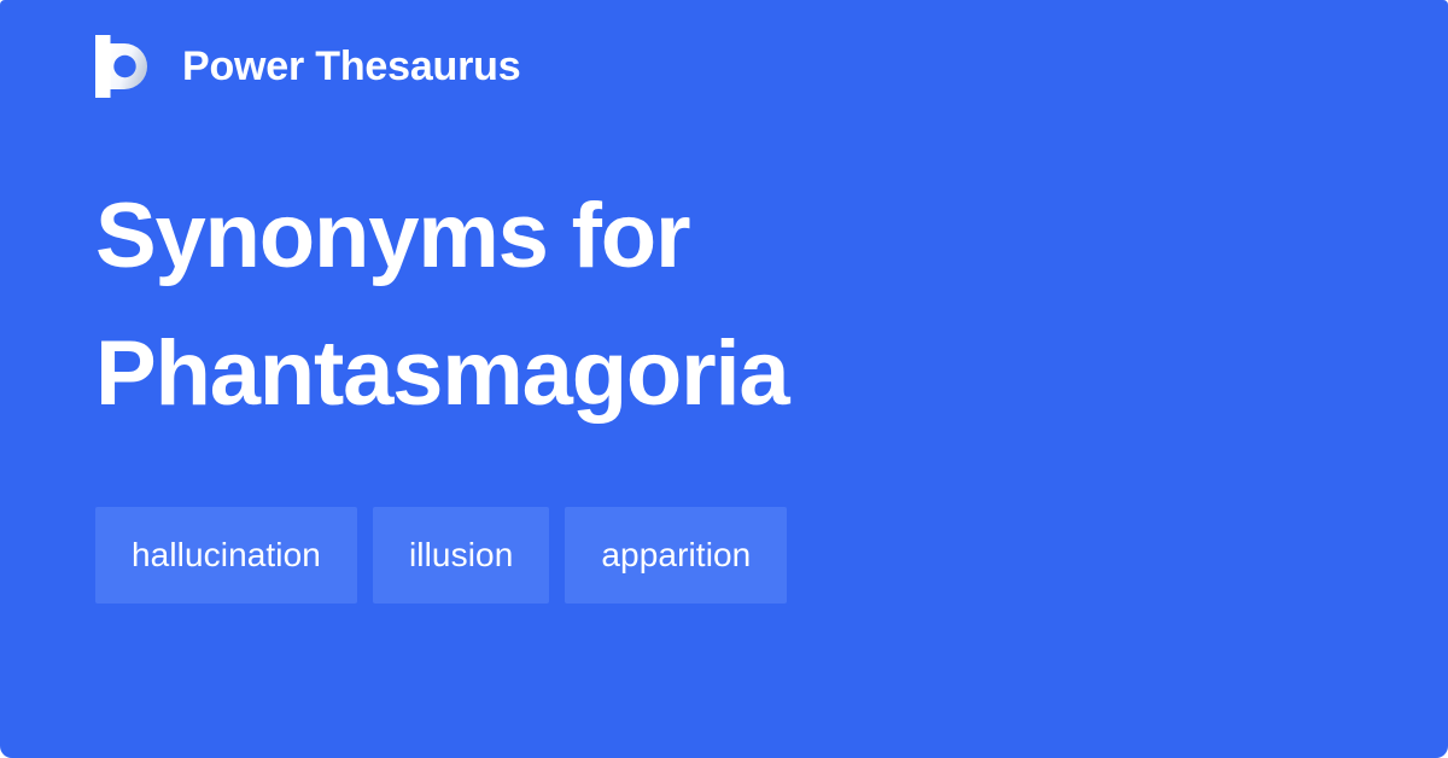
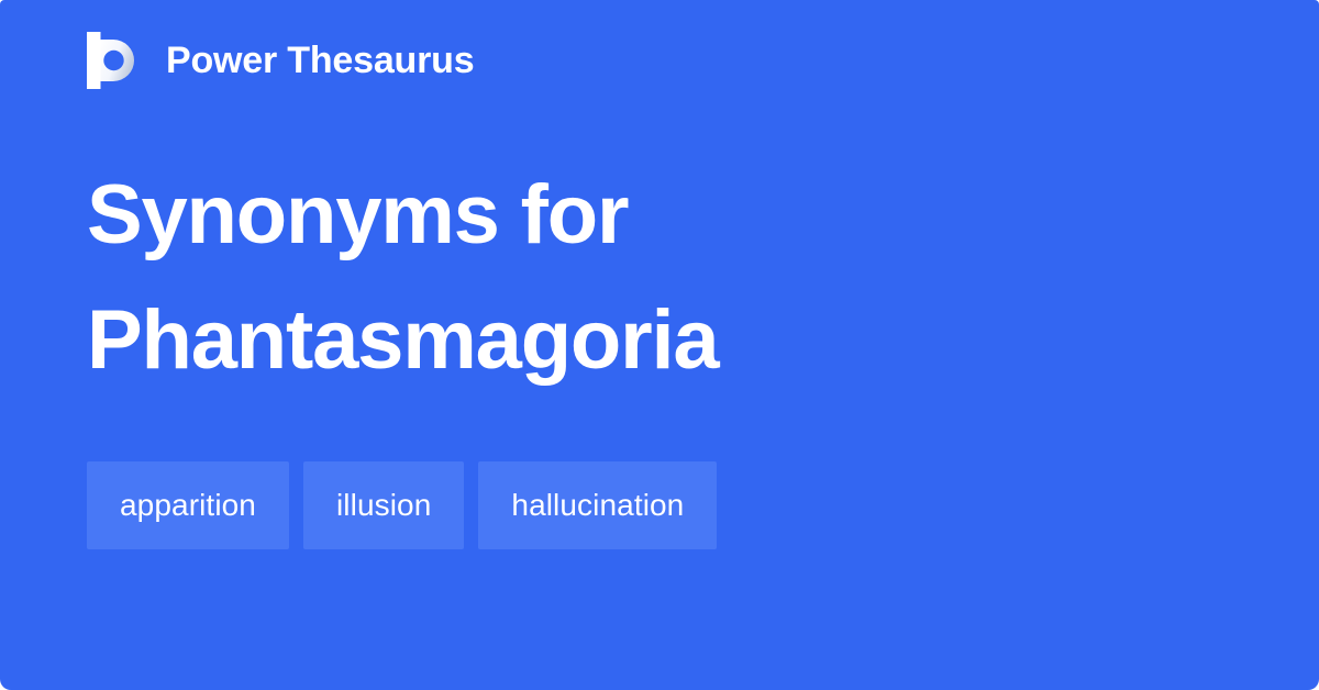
  Power Thesaurus
  Synonyms for
  Phantasmagoria
- hallucination
+ apparition
  illusion
- apparition
+ hallucination
